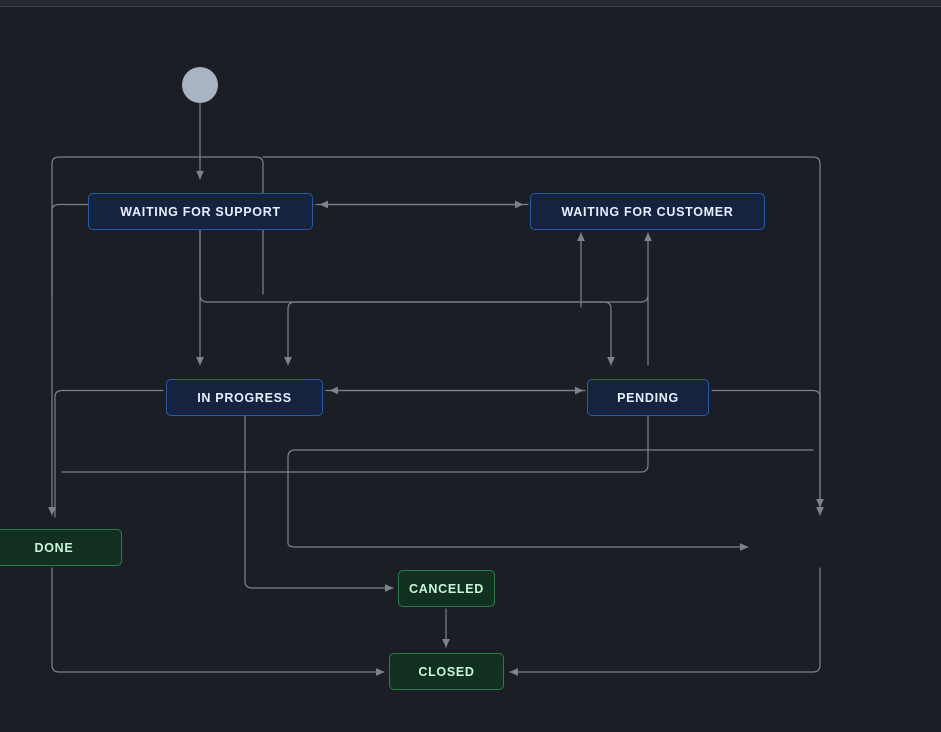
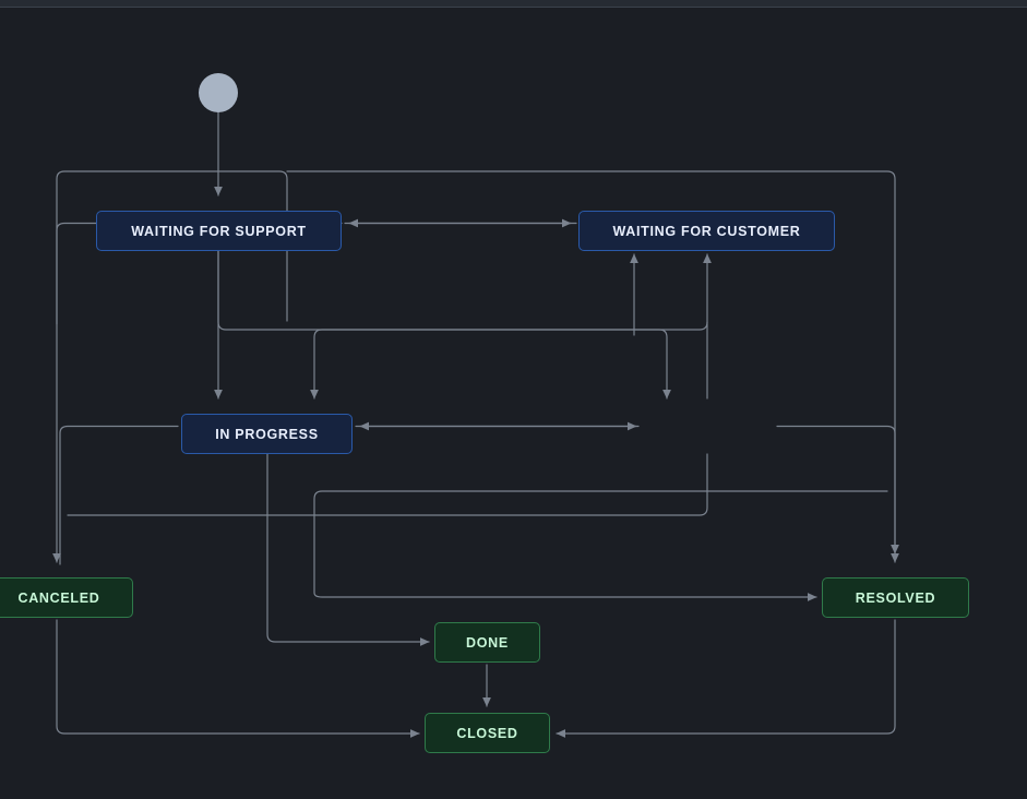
  WAITING FOR SUPPORT
  WAITING FOR CUSTOMER
  IN PROGRESS
- PENDING
- DONE
+ CANCELED
+ RESOLVED
- CANCELED
+ DONE
  CLOSED
